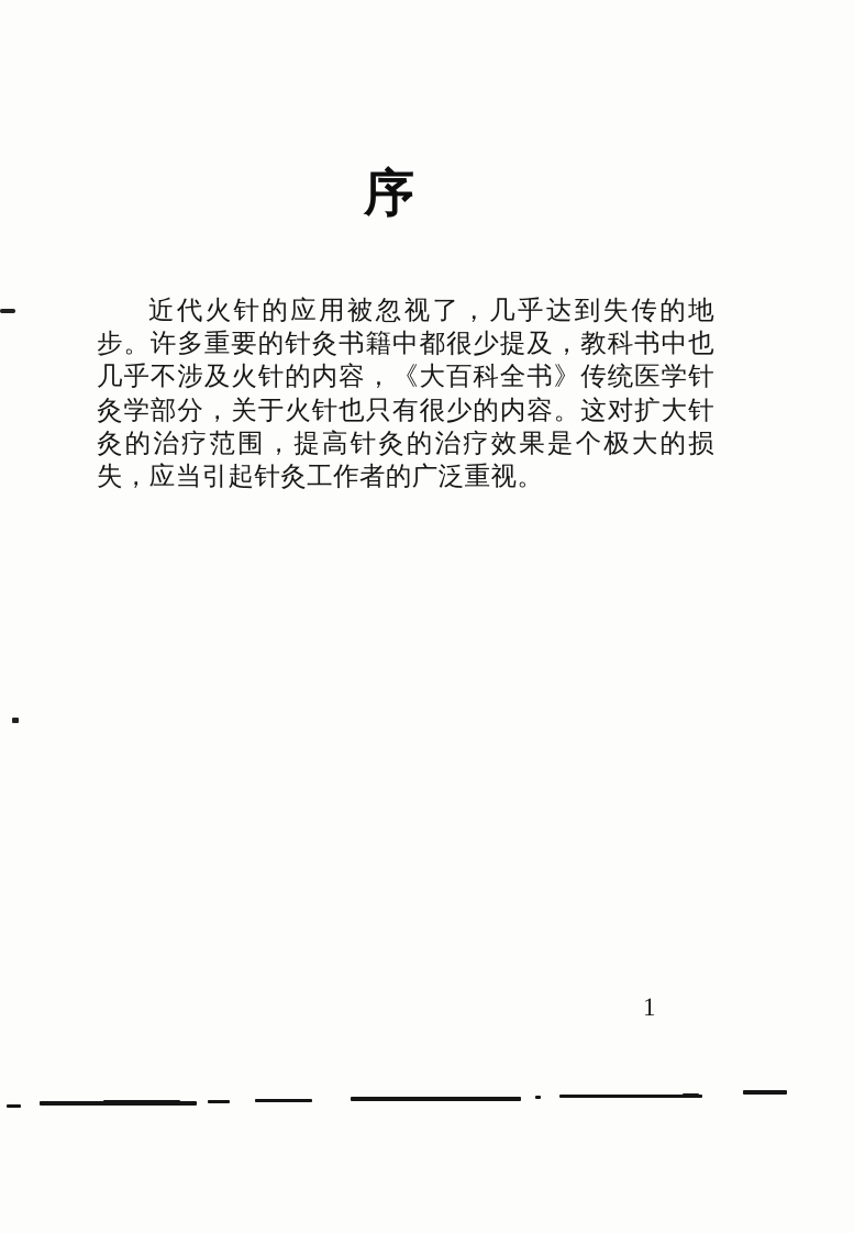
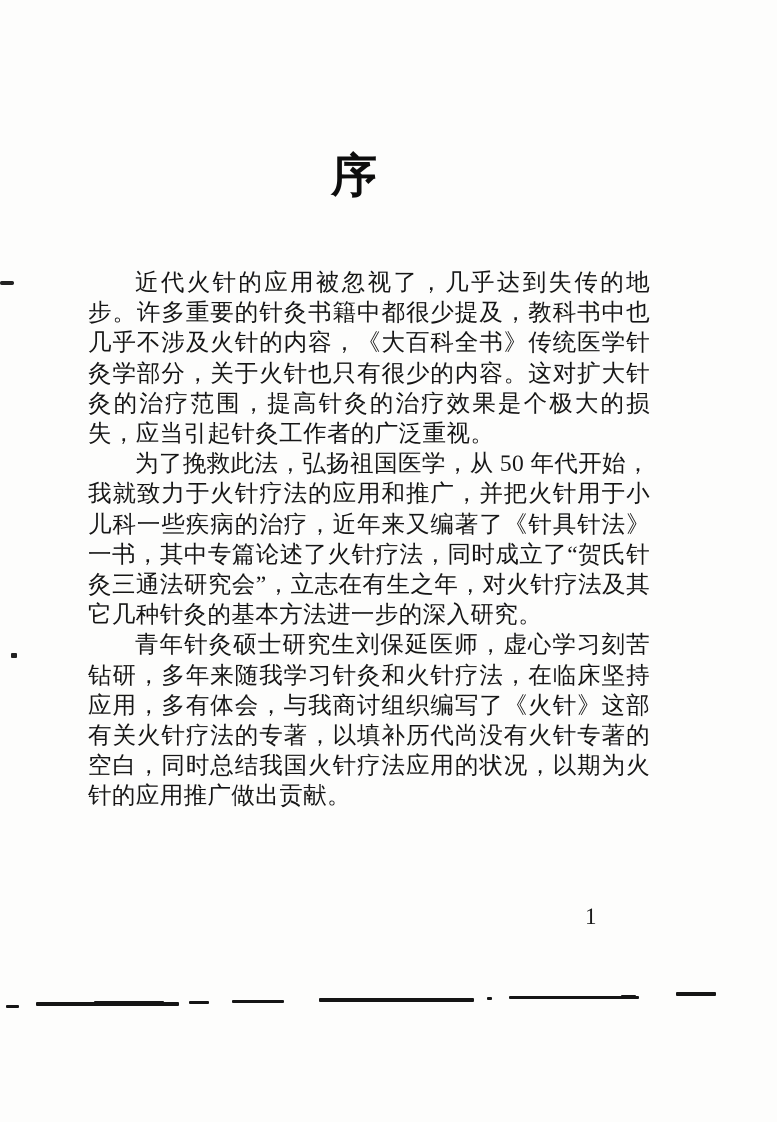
  序
  近代火针的应用被忽视了，几乎达到失传的地步。许多重要的针灸书籍中都很少提及，教科书中也几乎不涉及火针的内容，《大百科全书》传统医学针灸学部分，关于火针也只有很少的内容。这对扩大针灸的治疗范围，提高针灸的治疗效果是个极大的损失，应当引起针灸工作者的广泛重视。
+ 为了挽救此法，弘扬祖国医学，从 50 年代开始，我就致力于火针疗法的应用和推广，并把火针用于小儿科一些疾病的治疗，近年来又编著了《针具针法》一书，其中专篇论述了火针疗法，同时成立了“贺氏针灸三通法研究会”，立志在有生之年，对火针疗法及其它几种针灸的基本方法进一步的深入研究。
+ 青年针灸硕士研究生刘保延医师，虚心学习刻苦钻研，多年来随我学习针灸和火针疗法，在临床坚持应用，多有体会，与我商讨组织编写了《火针》这部有关火针疗法的专著，以填补历代尚没有火针专著的空白，同时总结我国火针疗法应用的状况，以期为火针的应用推广做出贡献。
  1
